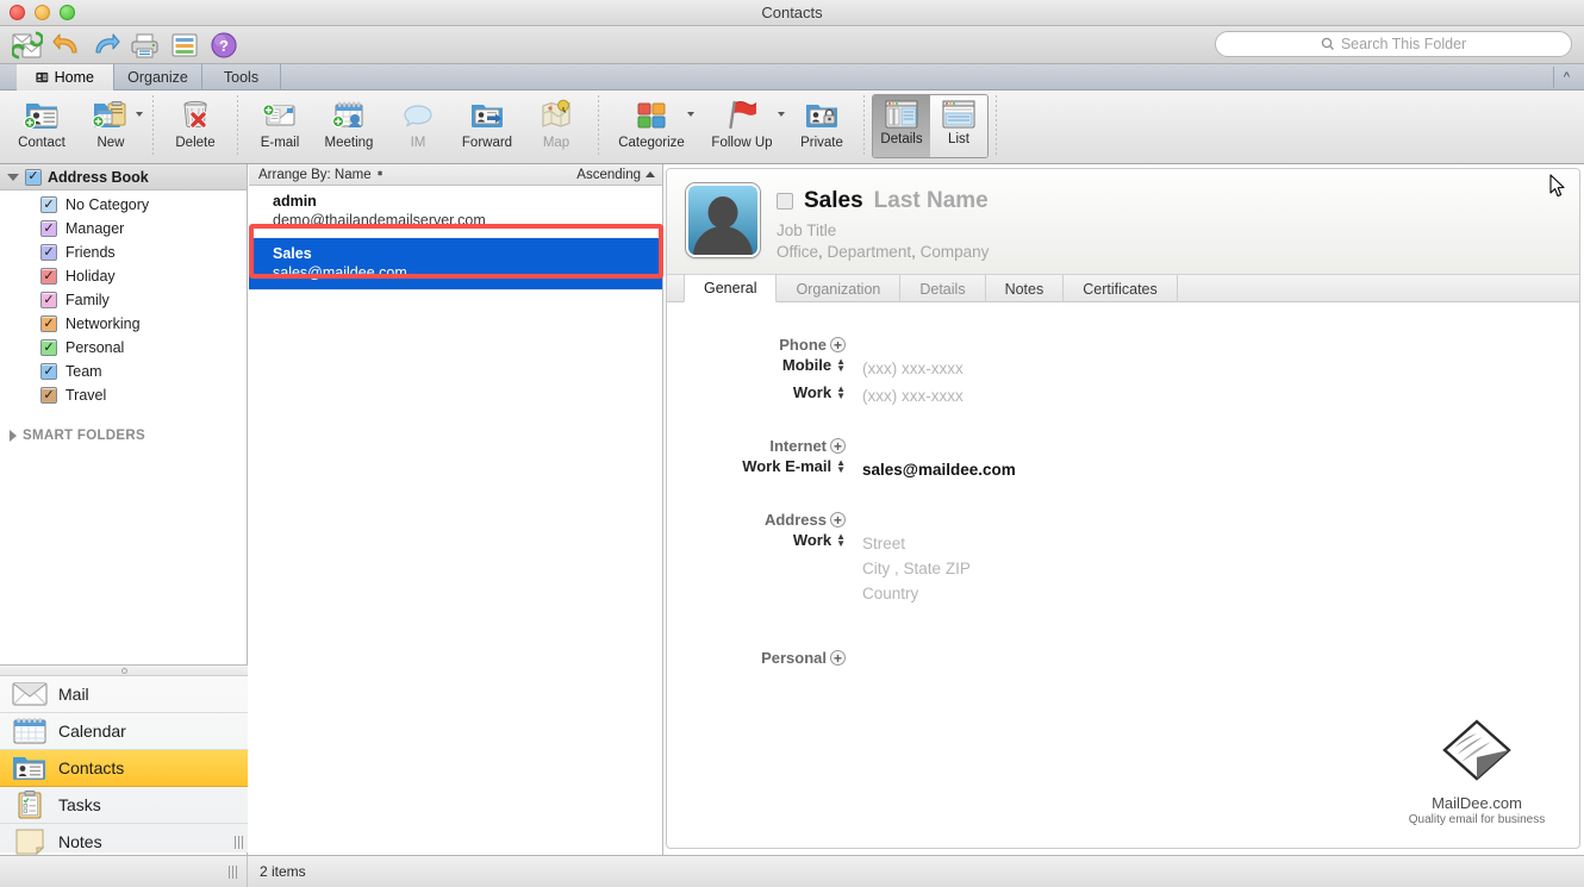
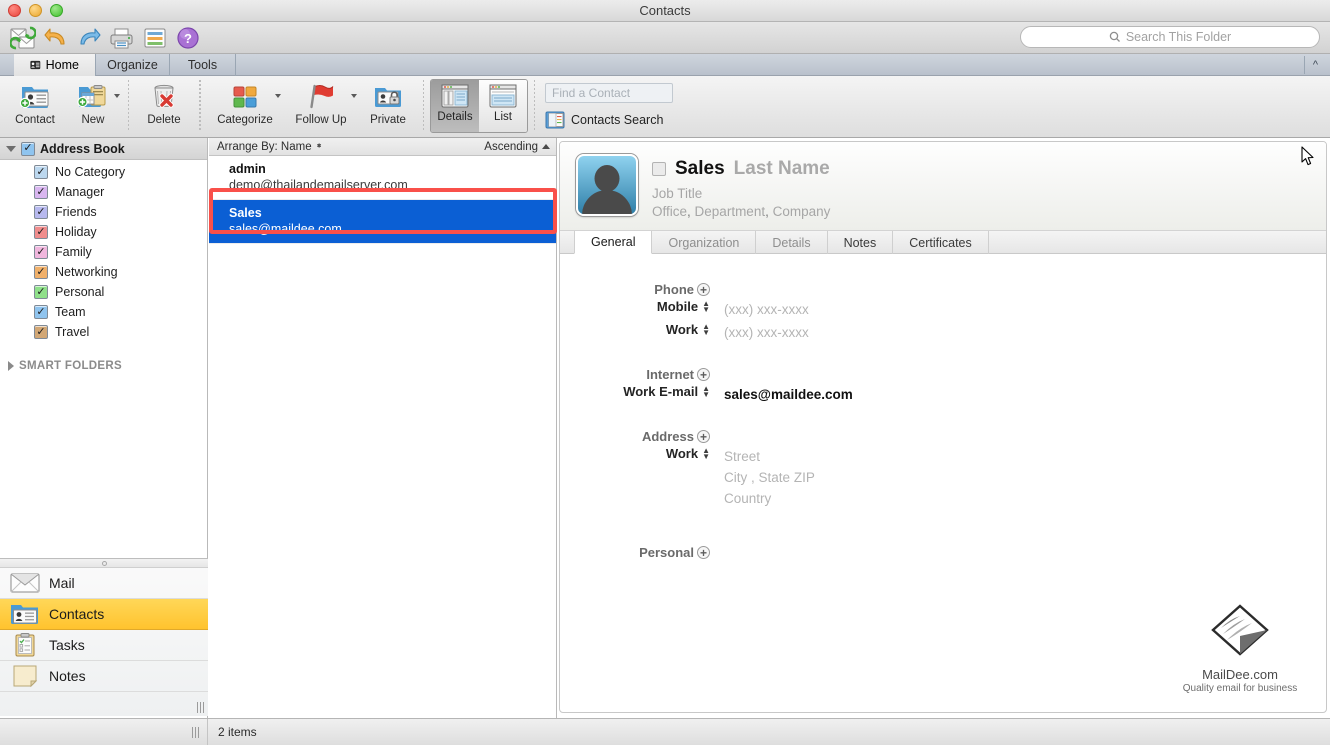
  Contacts
  ?
  Search This Folder
  Home
  Organize
  Tools
  ^
  Contact
  New
  Delete
- E-mail
- Meeting
- IM
- Forward
- Map
  Categorize
  Follow Up
  Private
  Details
  List
+ Find a Contact
+ Contacts Search
  ✓
  Address Book
  ✓
  No Category
  ✓
  Manager
  ✓
  Friends
  ✓
  Holiday
  ✓
  Family
  ✓
  Networking
  ✓
  Personal
  ✓
  Team
  ✓
  Travel
  SMART FOLDERS
  Mail
- Calendar
  Contacts
  Tasks
  Notes
  Arrange By: Name
  Ascending
  admin
  demo@thailandemailserver.com
  Sales
  sales@maildee.com
  Sales
  Last Name
  Job Title
  Office, Department, Company
  General
  Organization
  Details
  Notes
  Certificates
  Phone
  +
  Mobile
  ▲
  ▼
  (xxx) xxx-xxxx
  Work
  ▲
  ▼
  (xxx) xxx-xxxx
  Internet
  +
  Work E-mail
  ▲
  ▼
  sales@maildee.com
  Address
  +
  Work
  ▲
  ▼
  Street
  City , State ZIP
  Country
  Personal
  +
  MailDee.com
  Quality email for business
  2 items
